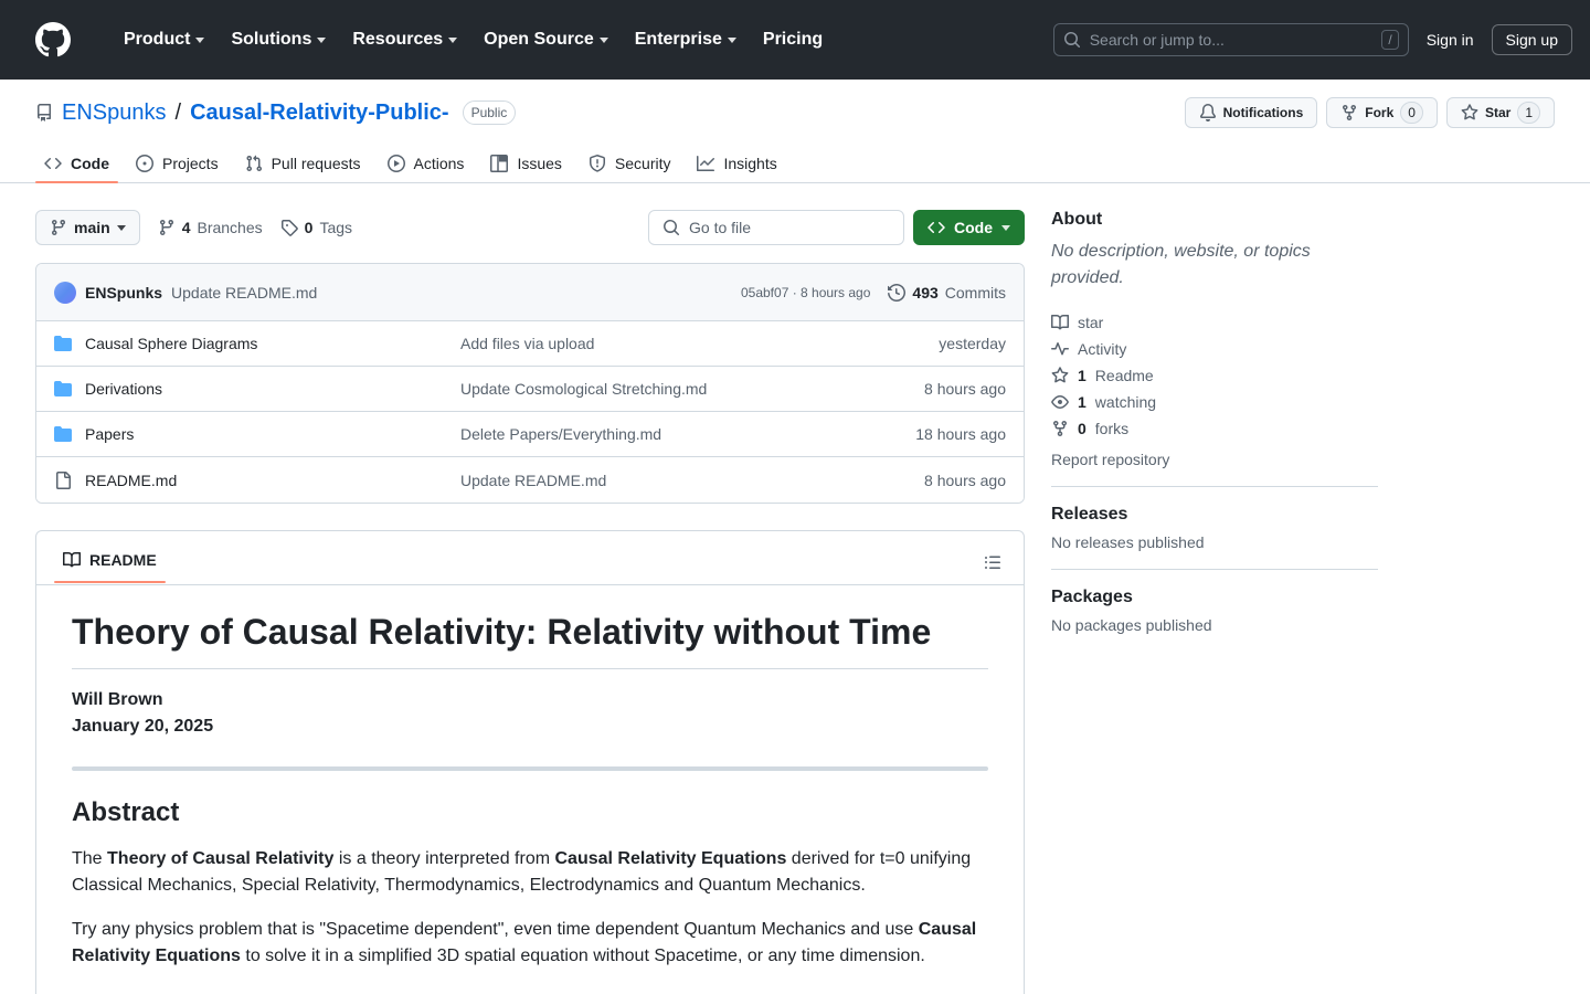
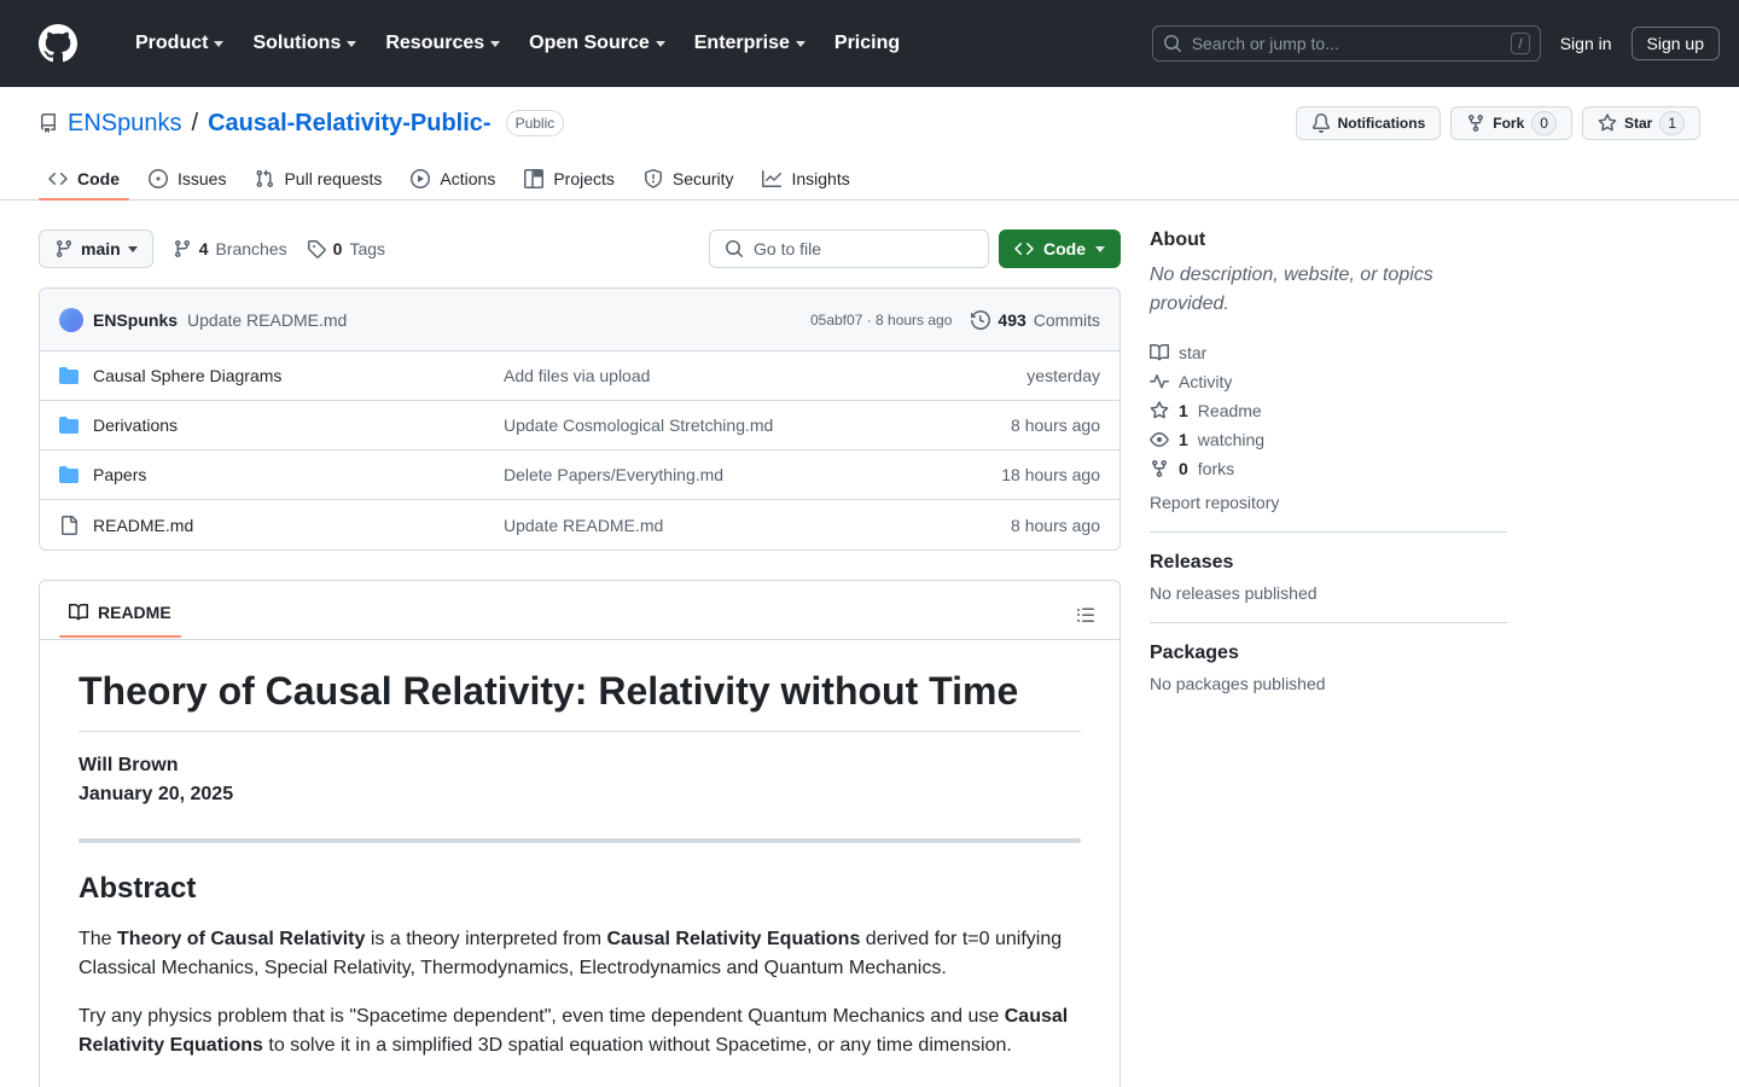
  Product
  Solutions
  Resources
  Open Source
  Enterprise
  Pricing
  Search or jump to...
  /
  Sign in
  Sign up
  ENSpunks
  /
  Causal-Relativity-Public-
  Public
  Notifications
  Fork
  0
  Star
  1
  Code
- Projects
+ Issues
  Pull requests
  Actions
- Issues
+ Projects
  Security
  Insights
  main
  4
  Branches
  0
  Tags
  Go to file
  Code
  ENSpunks
  Update README.md
  05abf07 · 8 hours ago
  493
  Commits
  Causal Sphere Diagrams
  Add files via upload
  yesterday
  Derivations
  Update Cosmological Stretching.md
  8 hours ago
  Papers
  Delete Papers/Everything.md
  18 hours ago
  README.md
  Update README.md
  8 hours ago
  README
  Theory of Causal Relativity: Relativity without Time
  Will Brown
  January 20, 2025
  Abstract
  The Theory of Causal Relativity is a theory interpreted from Causal Relativity Equations derived for t=0 unifying Classical Mechanics, Special Relativity, Thermodynamics, Electrodynamics and Quantum Mechanics.
  Try any physics problem that is "Spacetime dependent", even time dependent Quantum Mechanics and use Causal Relativity Equations to solve it in a simplified 3D spatial equation without Spacetime, or any time dimension.
  About
  No description, website, or topics provided.
  star
  Activity
  1
  Readme
  1
  watching
  0
  forks
  Report repository
  Releases
  No releases published
  Packages
  No packages published
